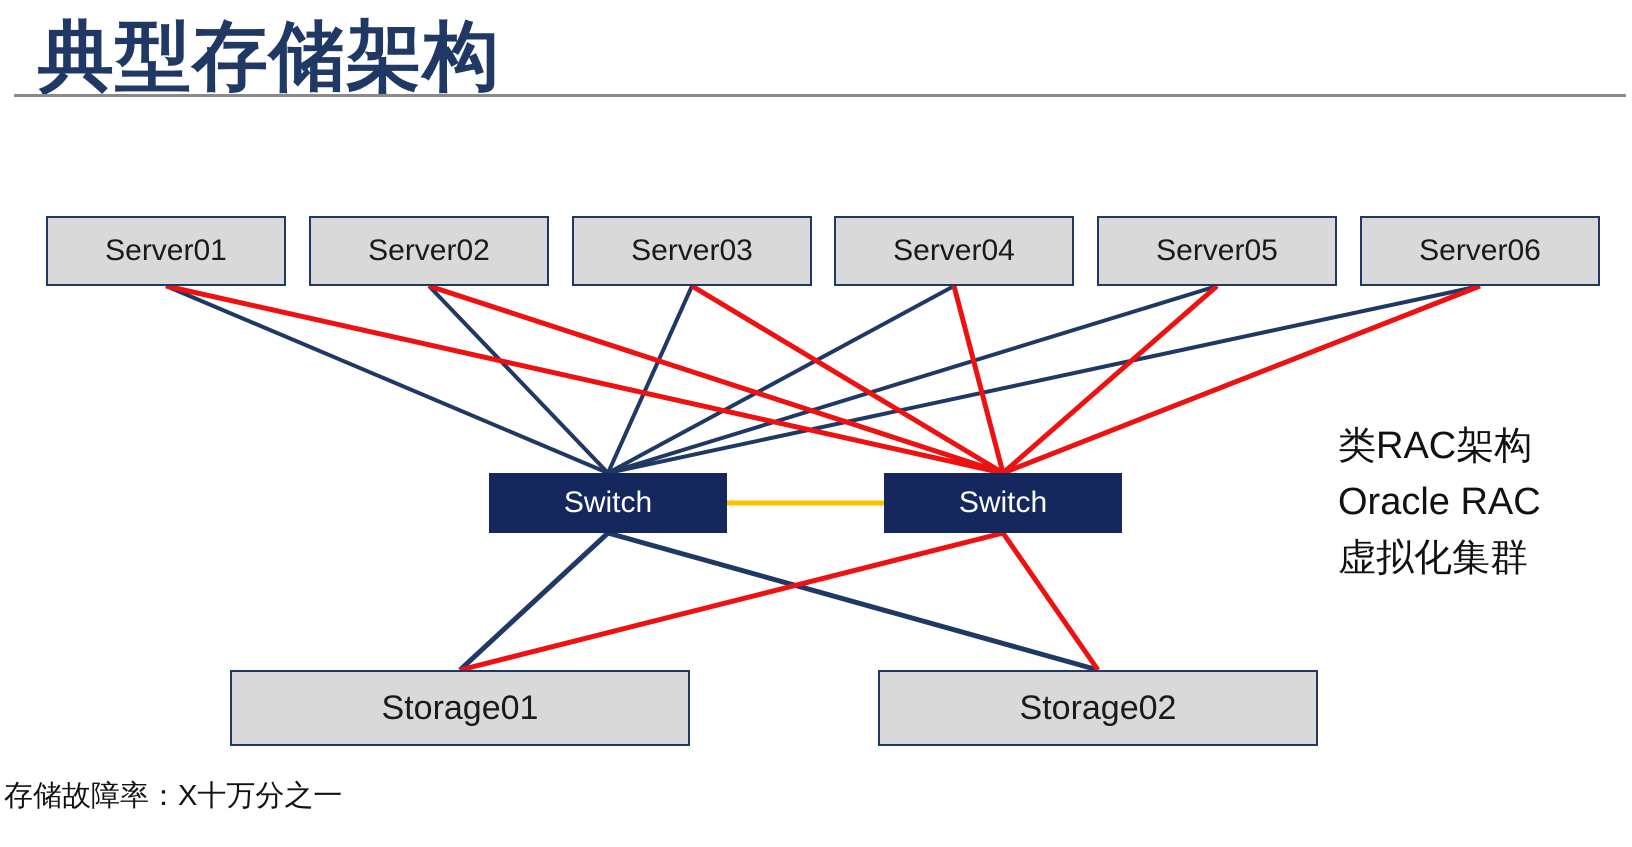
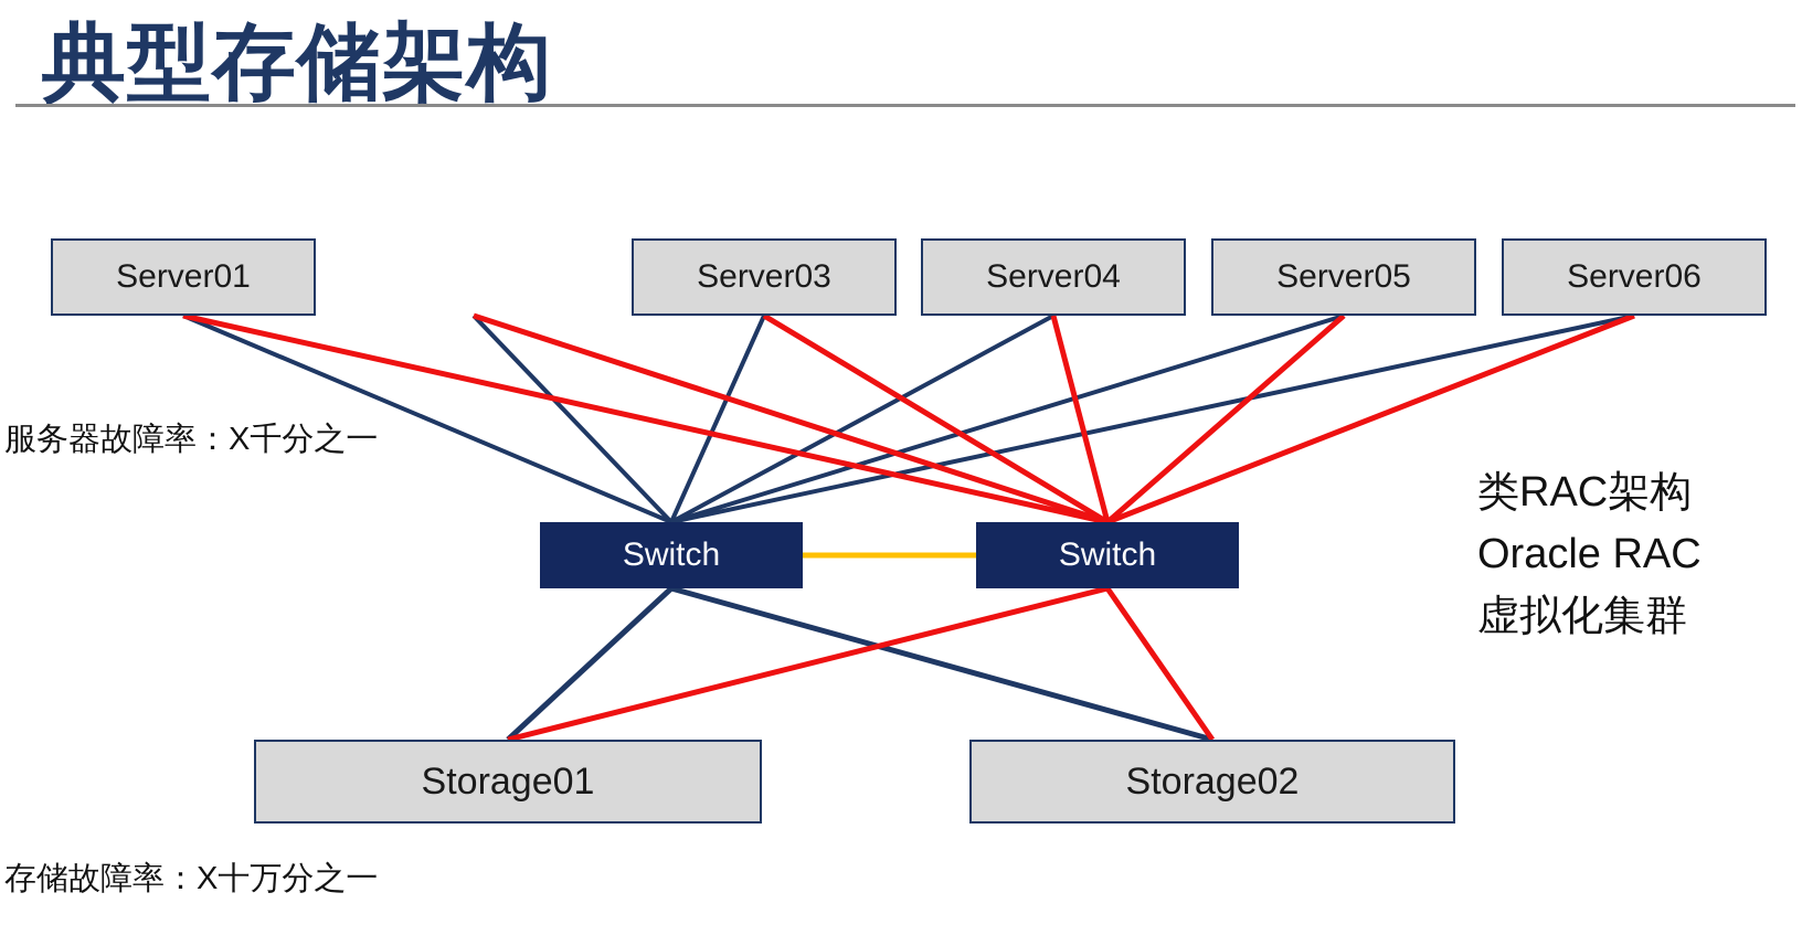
  典型存储架构
  Server01
- Server02
  Server03
  Server04
  Server05
  Server06
  Switch
  Switch
  Storage01
  Storage02
+ 服务器故障率：X千分之一
  存储故障率：X十万分之一
  类RAC架构
  Oracle RAC
  虚拟化集群
